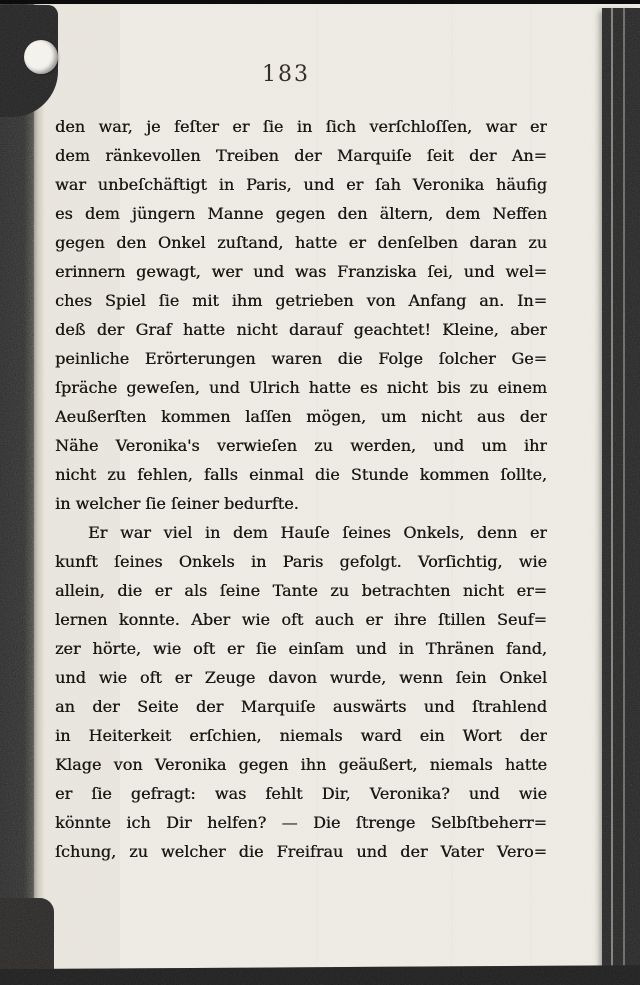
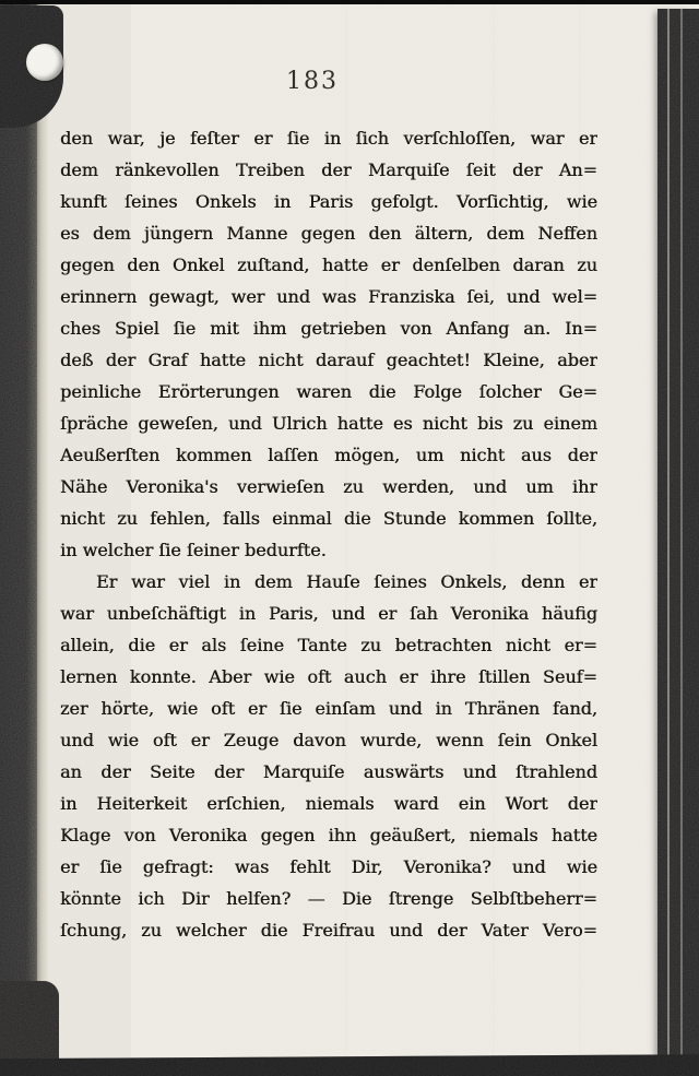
  183
  den war, je feſter er ſie in ſich verſchloſſen, war er
  dem ränkevollen Treiben der Marquiſe ſeit der An=
- war unbeſchäftigt in Paris, und er ſah Veronika häufig
+ kunft ſeines Onkels in Paris gefolgt. Vorſichtig, wie
  es dem jüngern Manne gegen den ältern, dem Neffen
  gegen den Onkel zuſtand, hatte er denſelben daran zu
  erinnern gewagt, wer und was Franziska ſei, und wel=
  ches Spiel ſie mit ihm getrieben von Anfang an. In=
  deß der Graf hatte nicht darauf geachtet! Kleine, aber
  peinliche Erörterungen waren die Folge ſolcher Ge=
  ſpräche geweſen, und Ulrich hatte es nicht bis zu einem
  Aeußerſten kommen laſſen mögen, um nicht aus der
  Nähe Veronika's verwieſen zu werden, und um ihr
  nicht zu fehlen, falls einmal die Stunde kommen ſollte,
  in welcher ſie ſeiner bedurfte.
  Er war viel in dem Hauſe ſeines Onkels, denn er
- kunft ſeines Onkels in Paris gefolgt. Vorſichtig, wie
+ war unbeſchäftigt in Paris, und er ſah Veronika häufig
  allein, die er als ſeine Tante zu betrachten nicht er=
  lernen konnte. Aber wie oft auch er ihre ſtillen Seuf=
  zer hörte, wie oft er ſie einſam und in Thränen fand,
  und wie oft er Zeuge davon wurde, wenn ſein Onkel
  an der Seite der Marquiſe auswärts und ſtrahlend
  in Heiterkeit erſchien, niemals ward ein Wort der
  Klage von Veronika gegen ihn geäußert, niemals hatte
  er ſie gefragt: was fehlt Dir, Veronika? und wie
  könnte ich Dir helfen? — Die ſtrenge Selbſtbeherr=
  ſchung, zu welcher die Freifrau und der Vater Vero=
